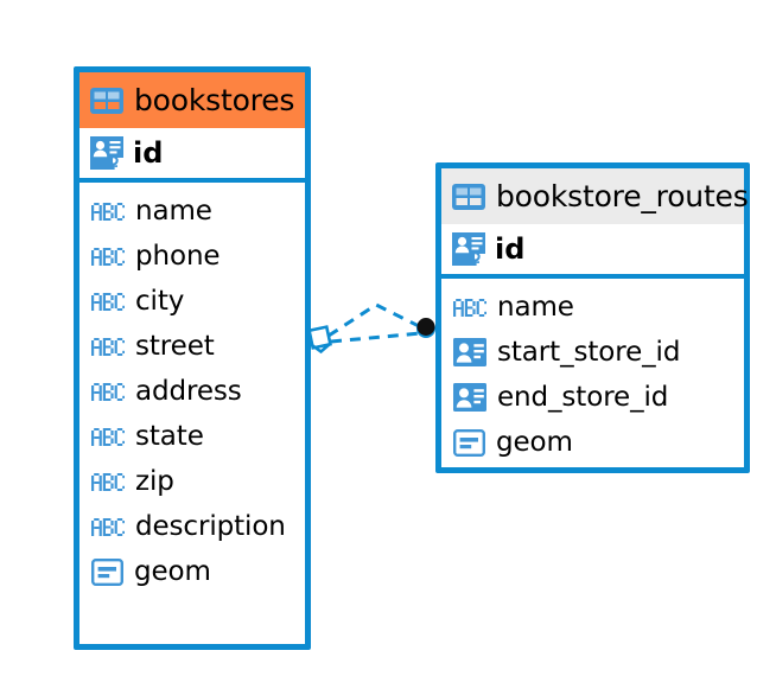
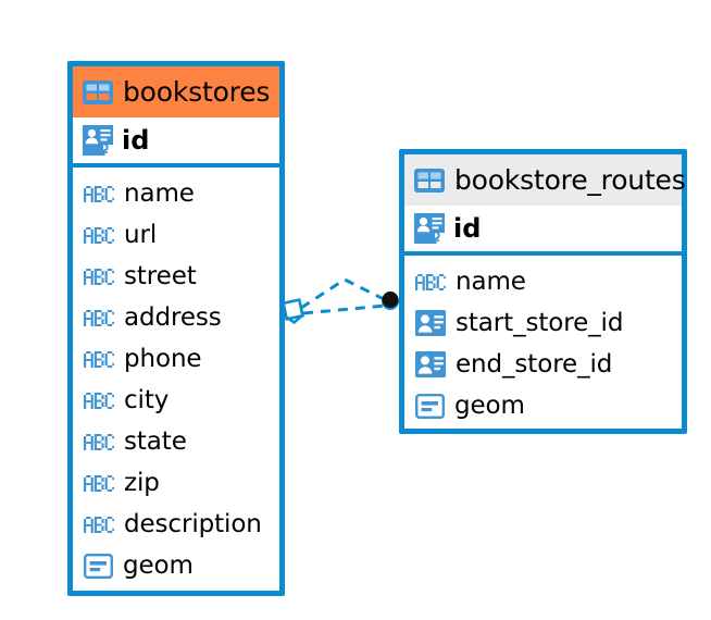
  bookstores
  id
  name
+ url
- phone
+ street
- city
+ address
- street
+ phone
- address
+ city
  state
  zip
  description
  geom
  bookstore_routes
  id
  name
  start_store_id
  end_store_id
  geom
